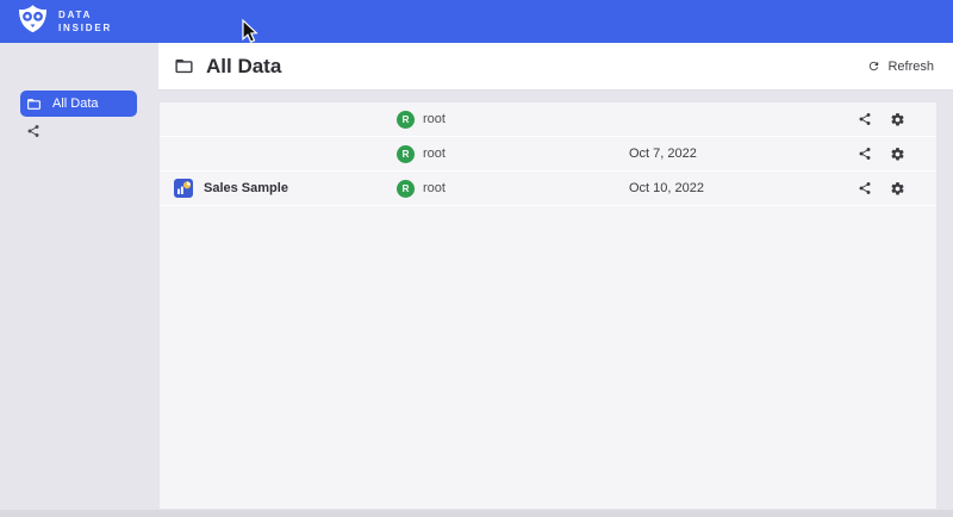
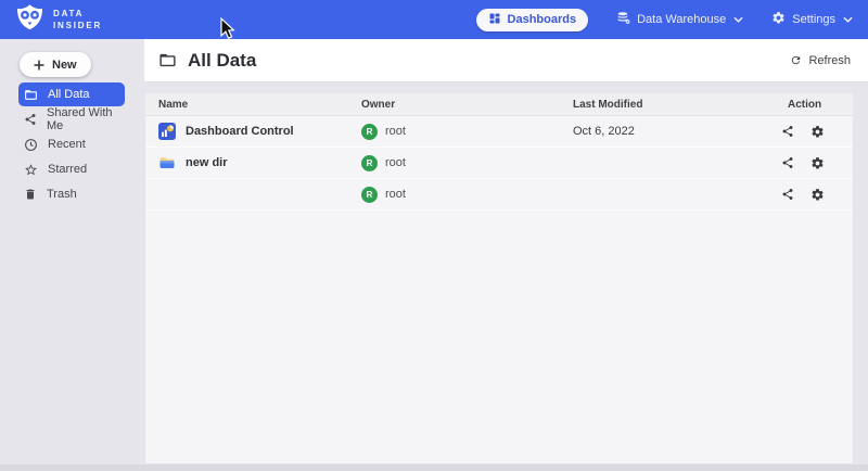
  DATA
  INSIDER
+ Dashboards
+ Data Warehouse
+ Settings
+ New
  All Data
+ Shared With Me
+ Recent
+ Starred
+ Trash
  All Data
  Refresh
+ Name
+ Owner
+ Last Modified
+ Action
+ Dashboard Control
  R
  root
+ Oct 6, 2022
+ new dir
  R
  root
- Oct 7, 2022
- Sales Sample
  R
  root
- Oct 10, 2022
